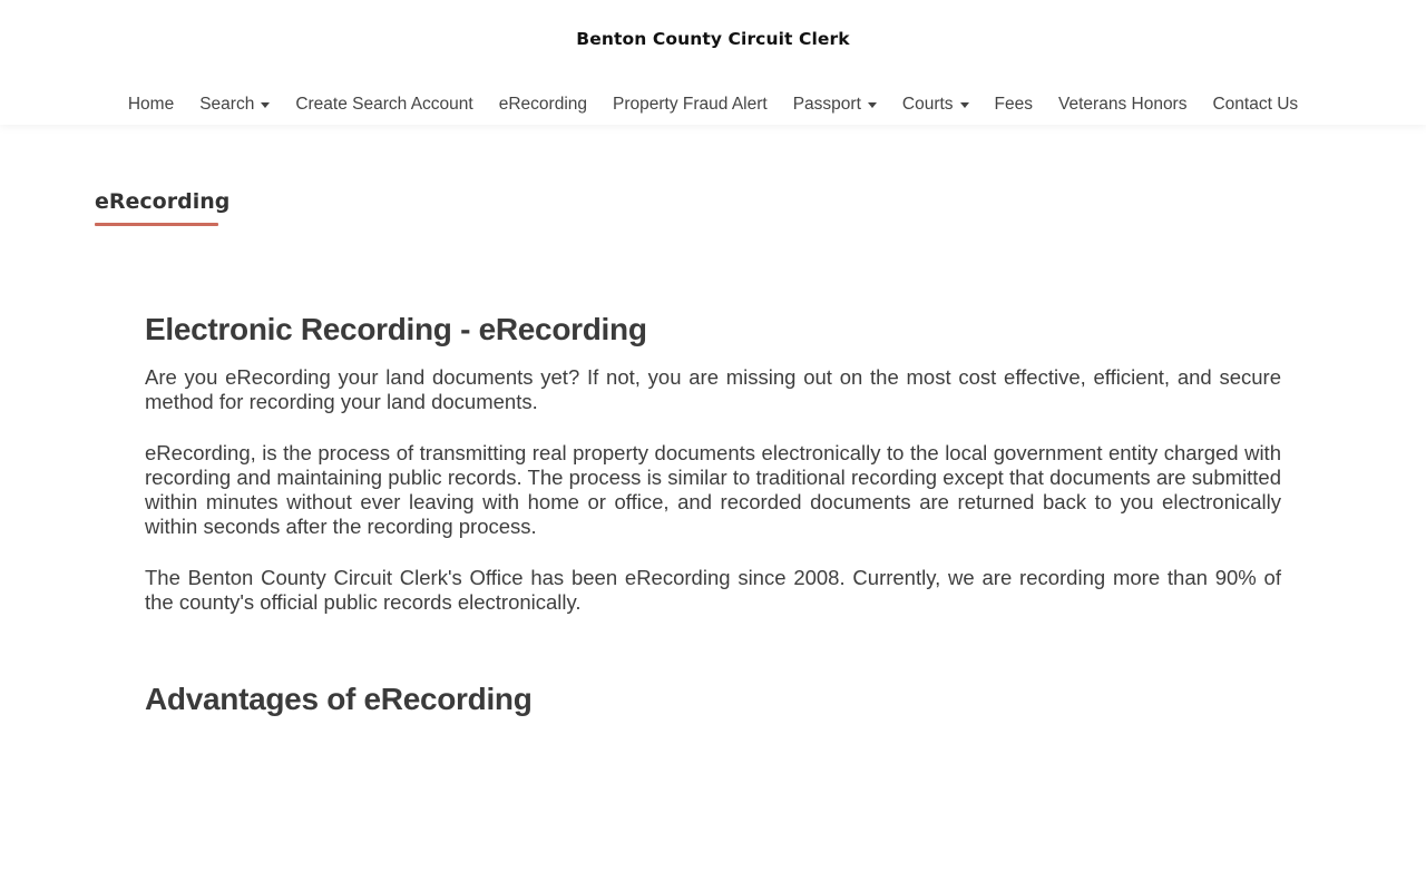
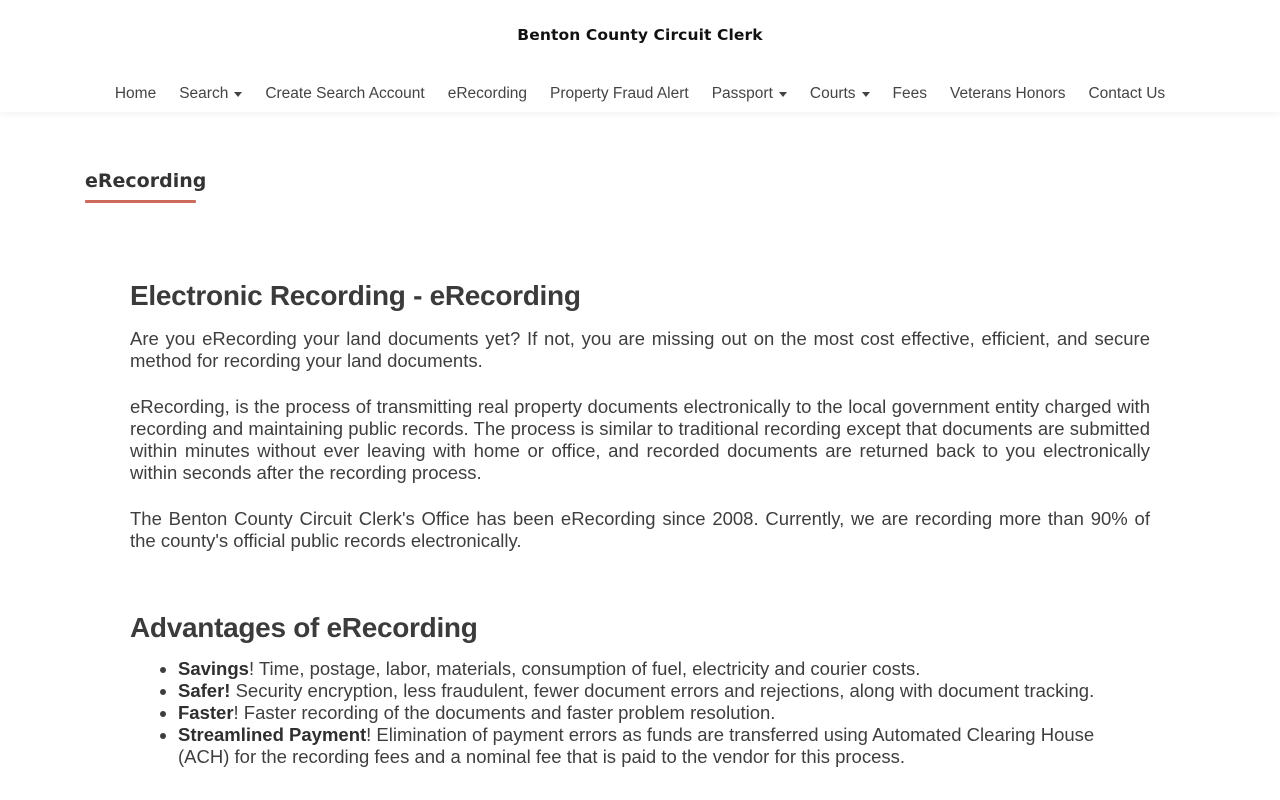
  Benton County Circuit Clerk
  Home
  Search
  Create Search Account
  eRecording
  Property Fraud Alert
  Passport
  Courts
  Fees
  Veterans Honors
  Contact Us
  eRecording
  Electronic Recording - eRecording
  Are you eRecording your land documents yet? If not, you are missing out on the most cost effective, efficient, and secure method for recording your land documents.
  eRecording, is the process of transmitting real property documents electronically to the local government entity charged with recording and maintaining public records. The process is similar to traditional recording except that documents are submitted within minutes without ever leaving with home or office, and recorded documents are returned back to you electronically within seconds after the recording process.
  The Benton County Circuit Clerk's Office has been eRecording since 2008. Currently, we are recording more than 90% of the county's official public records electronically.
  Advantages of eRecording
+ Savings! Time, postage, labor, materials, consumption of fuel, electricity and courier costs.
+ Safer! Security encryption, less fraudulent, fewer document errors and rejections, along with document tracking.
+ Faster! Faster recording of the documents and faster problem resolution.
+ Streamlined Payment! Elimination of payment errors as funds are transferred using Automated Clearing House (ACH) for the recording fees and a nominal fee that is paid to the vendor for this process.
